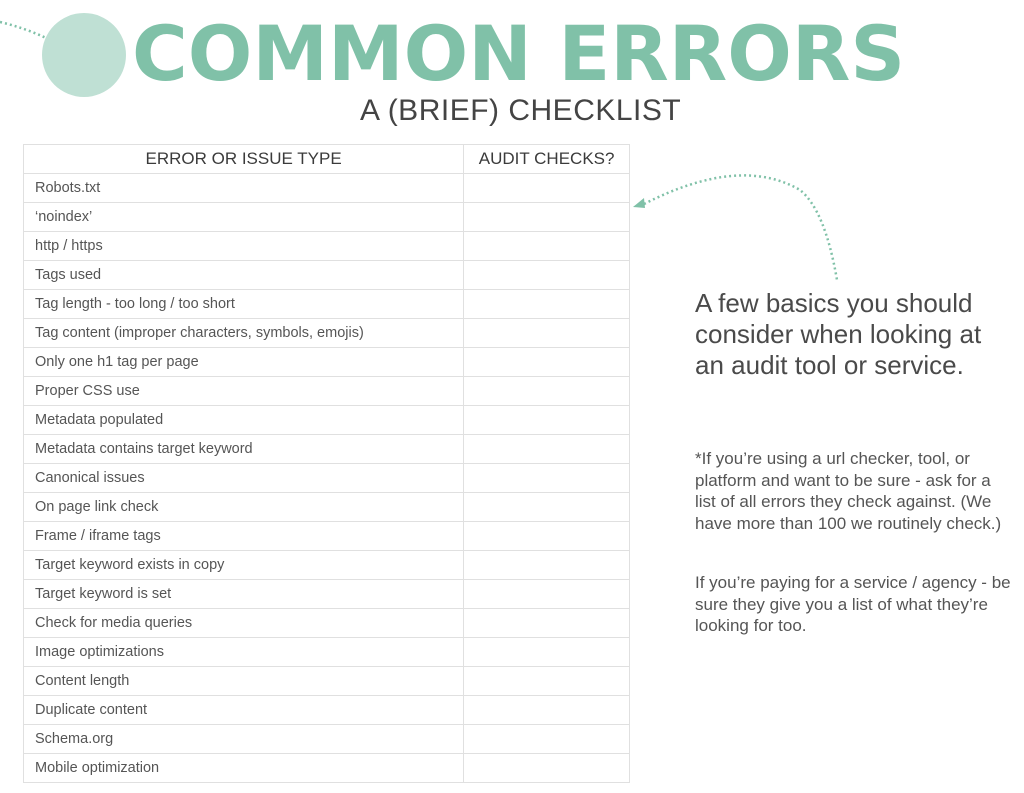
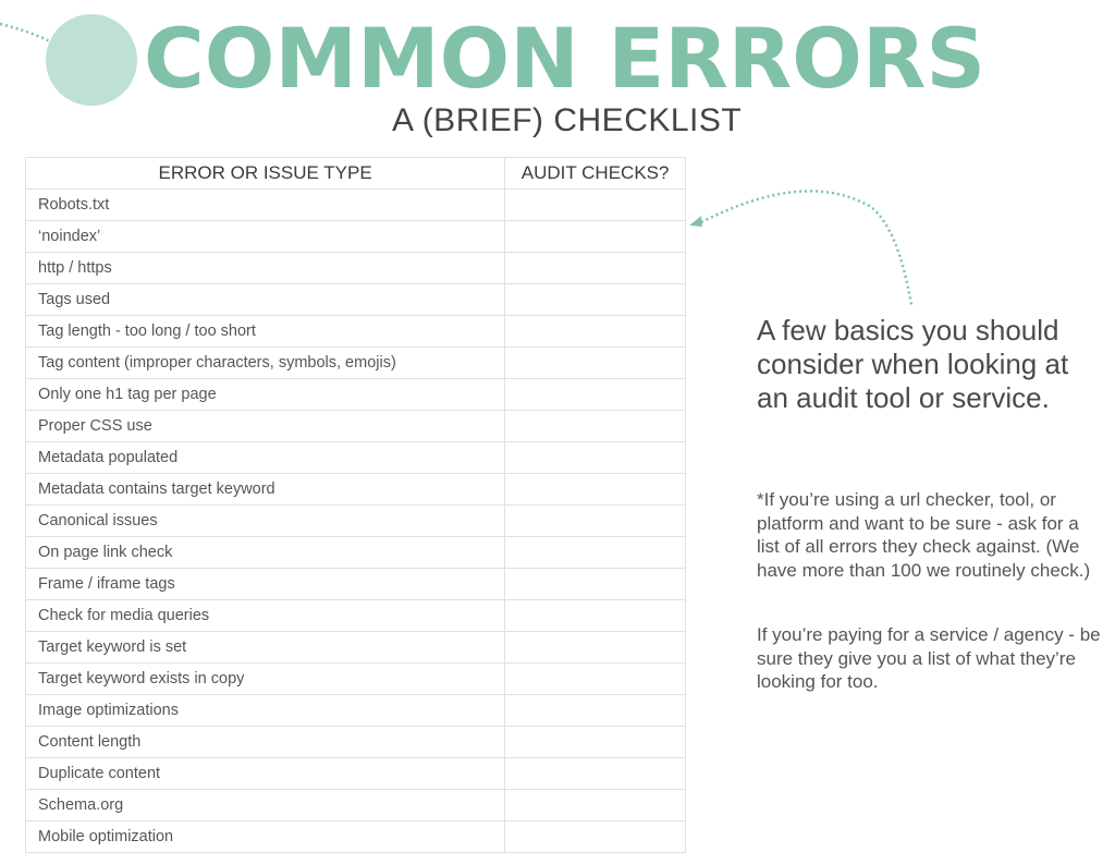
  COMMON ERRORS
  A (BRIEF) CHECKLIST
  ERROR OR ISSUE TYPE	AUDIT CHECKS?
  Robots.txt
  ‘noindex’
  http / https
  Tags used
  Tag length - too long / too short
  Tag content (improper characters, symbols, emojis)
  Only one h1 tag per page
  Proper CSS use
  Metadata populated
  Metadata contains target keyword
  Canonical issues
  On page link check
  Frame / iframe tags
- Target keyword exists in copy
+ Check for media queries
  Target keyword is set
- Check for media queries
+ Target keyword exists in copy
  Image optimizations
  Content length
  Duplicate content
  Schema.org
  Mobile optimization
  A few basics you should consider when looking at an audit tool or service.
  *If you’re using a url checker, tool, or platform and want to be sure - ask for a list of all errors they check against. (We have more than 100 we routinely check.)
  If you’re paying for a service / agency - be sure they give you a list of what they’re looking for too.
